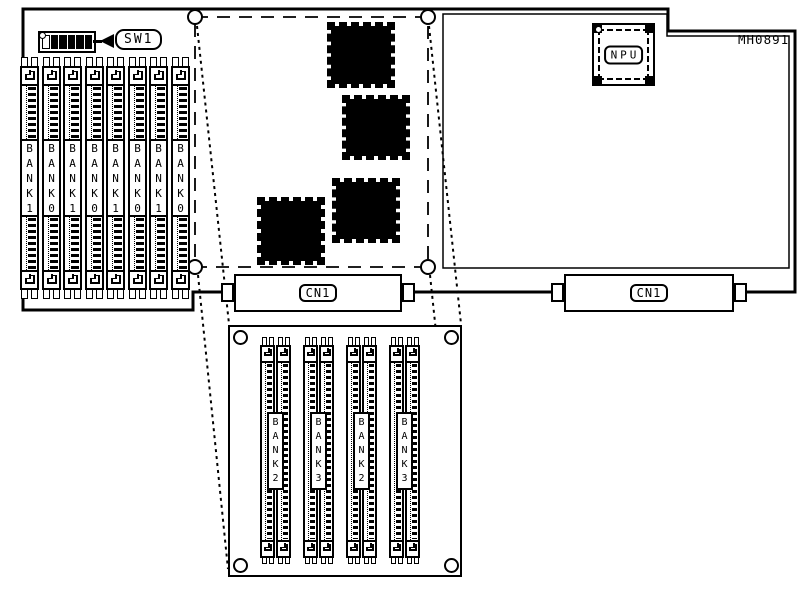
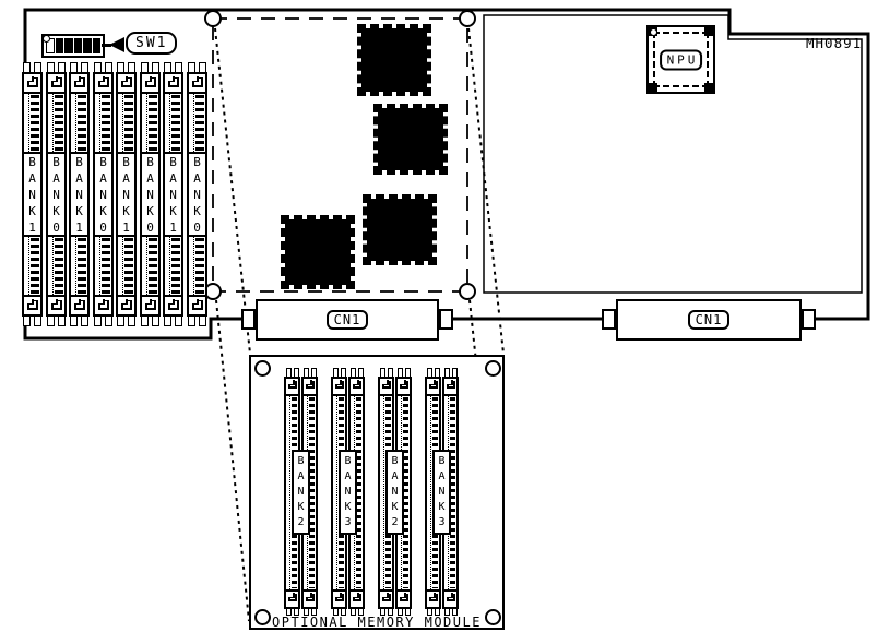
  MH0891
  SW1
  BANK1
  BANK0
  BANK1
  BANK0
  BANK1
  BANK0
  BANK1
  BANK0
  NPU
  CN1
  CN1
  BANK2
  BANK3
  BANK2
  BANK3
+ OPTIONAL MEMORY MODULE
